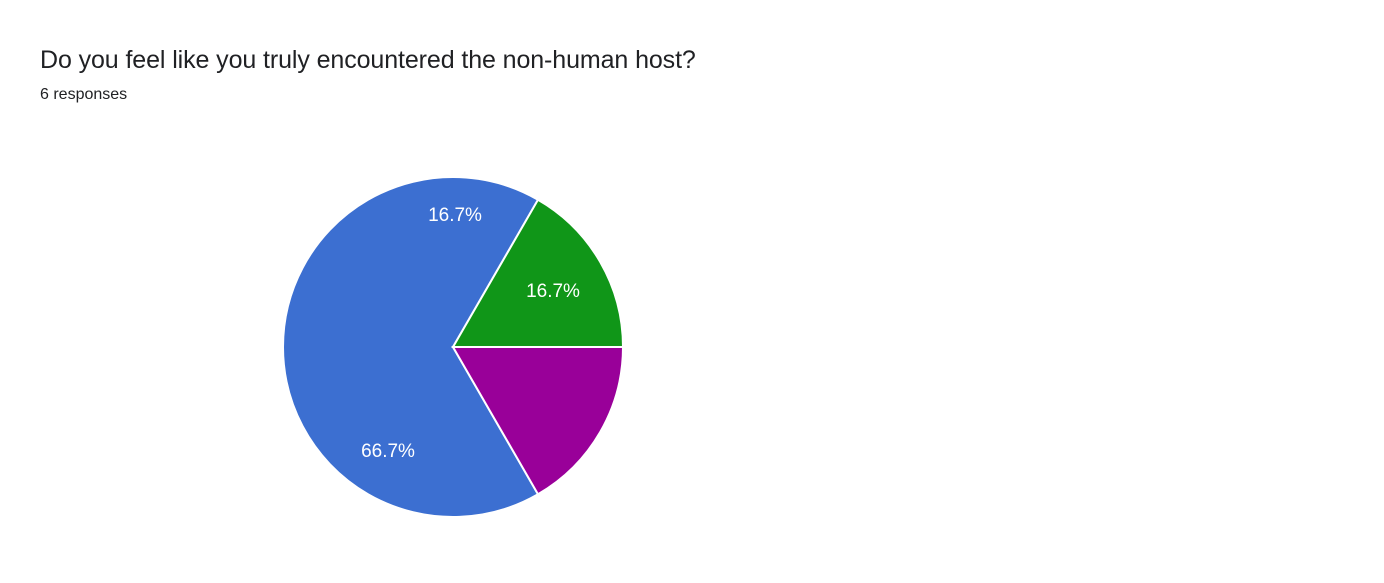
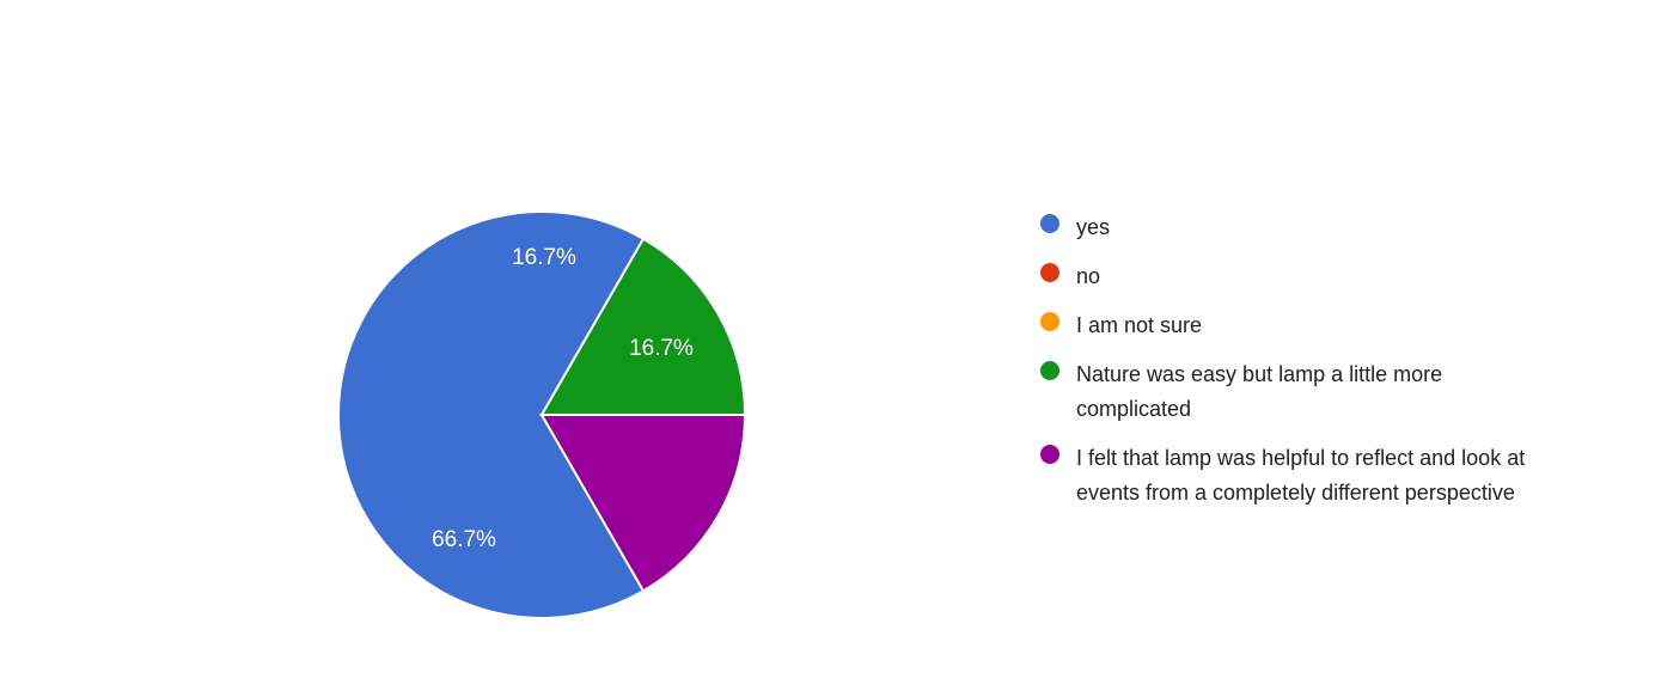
- Do you feel like you truly encountered the non-human host?
- 6 responses
  66.7%
  16.7%
  16.7%
+ yes
+ no
+ I am not sure
+ Nature was easy but lamp a little more complicated
+ I felt that lamp was helpful to reflect and look at events from a completely different perspective
